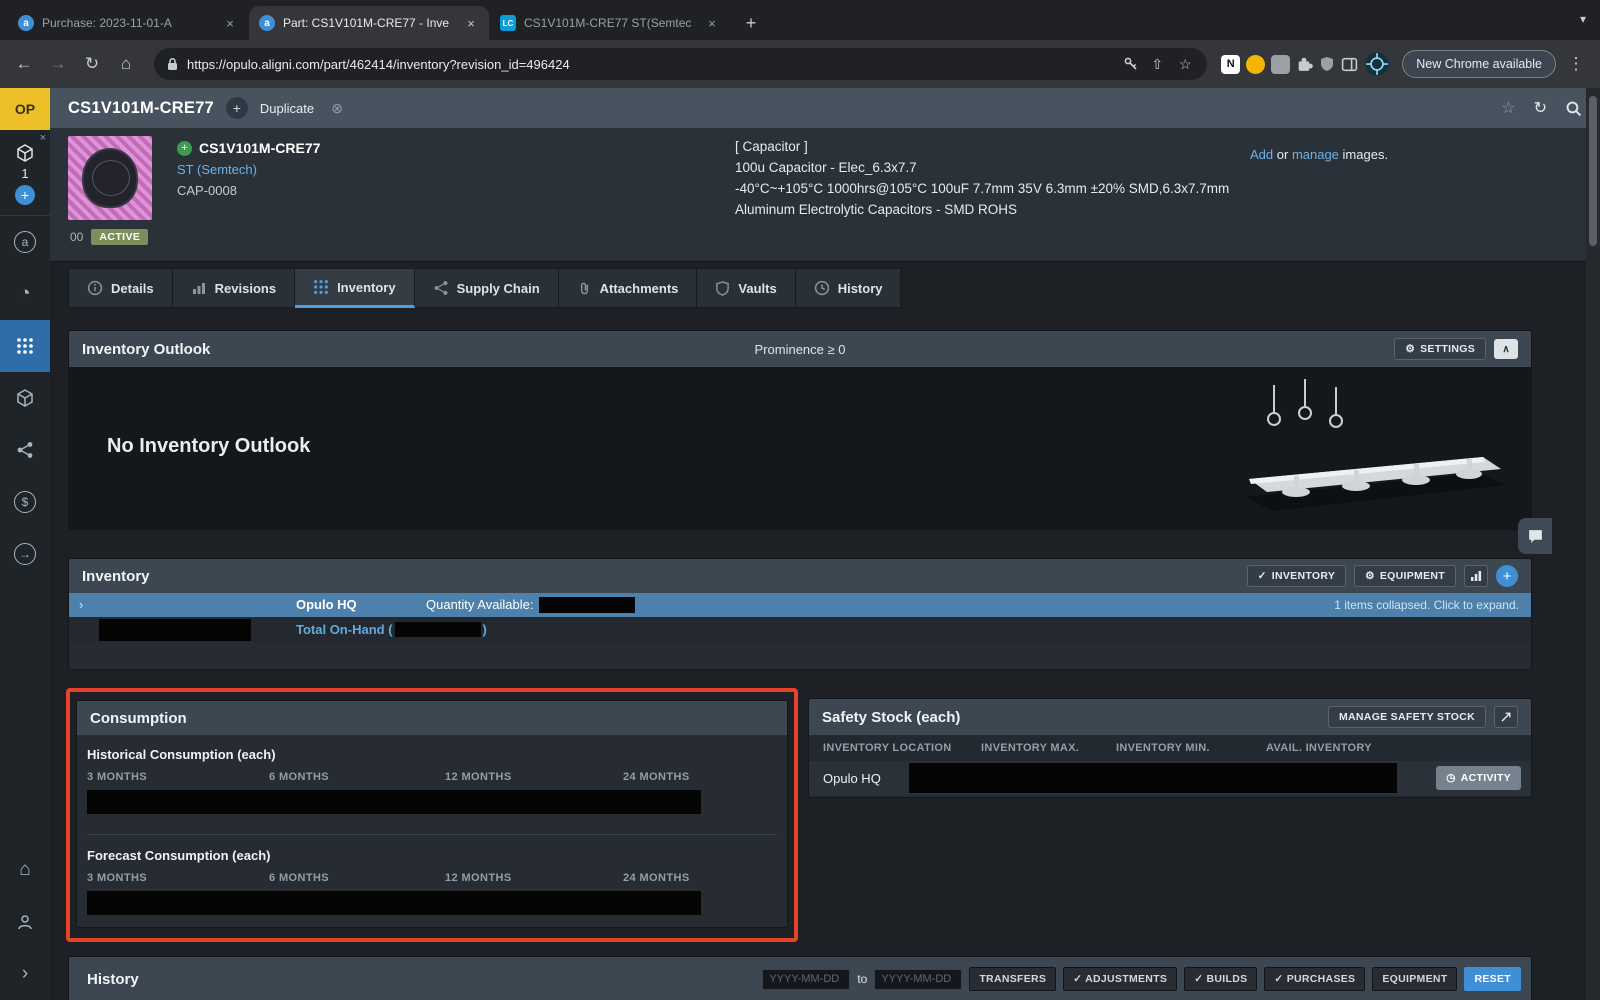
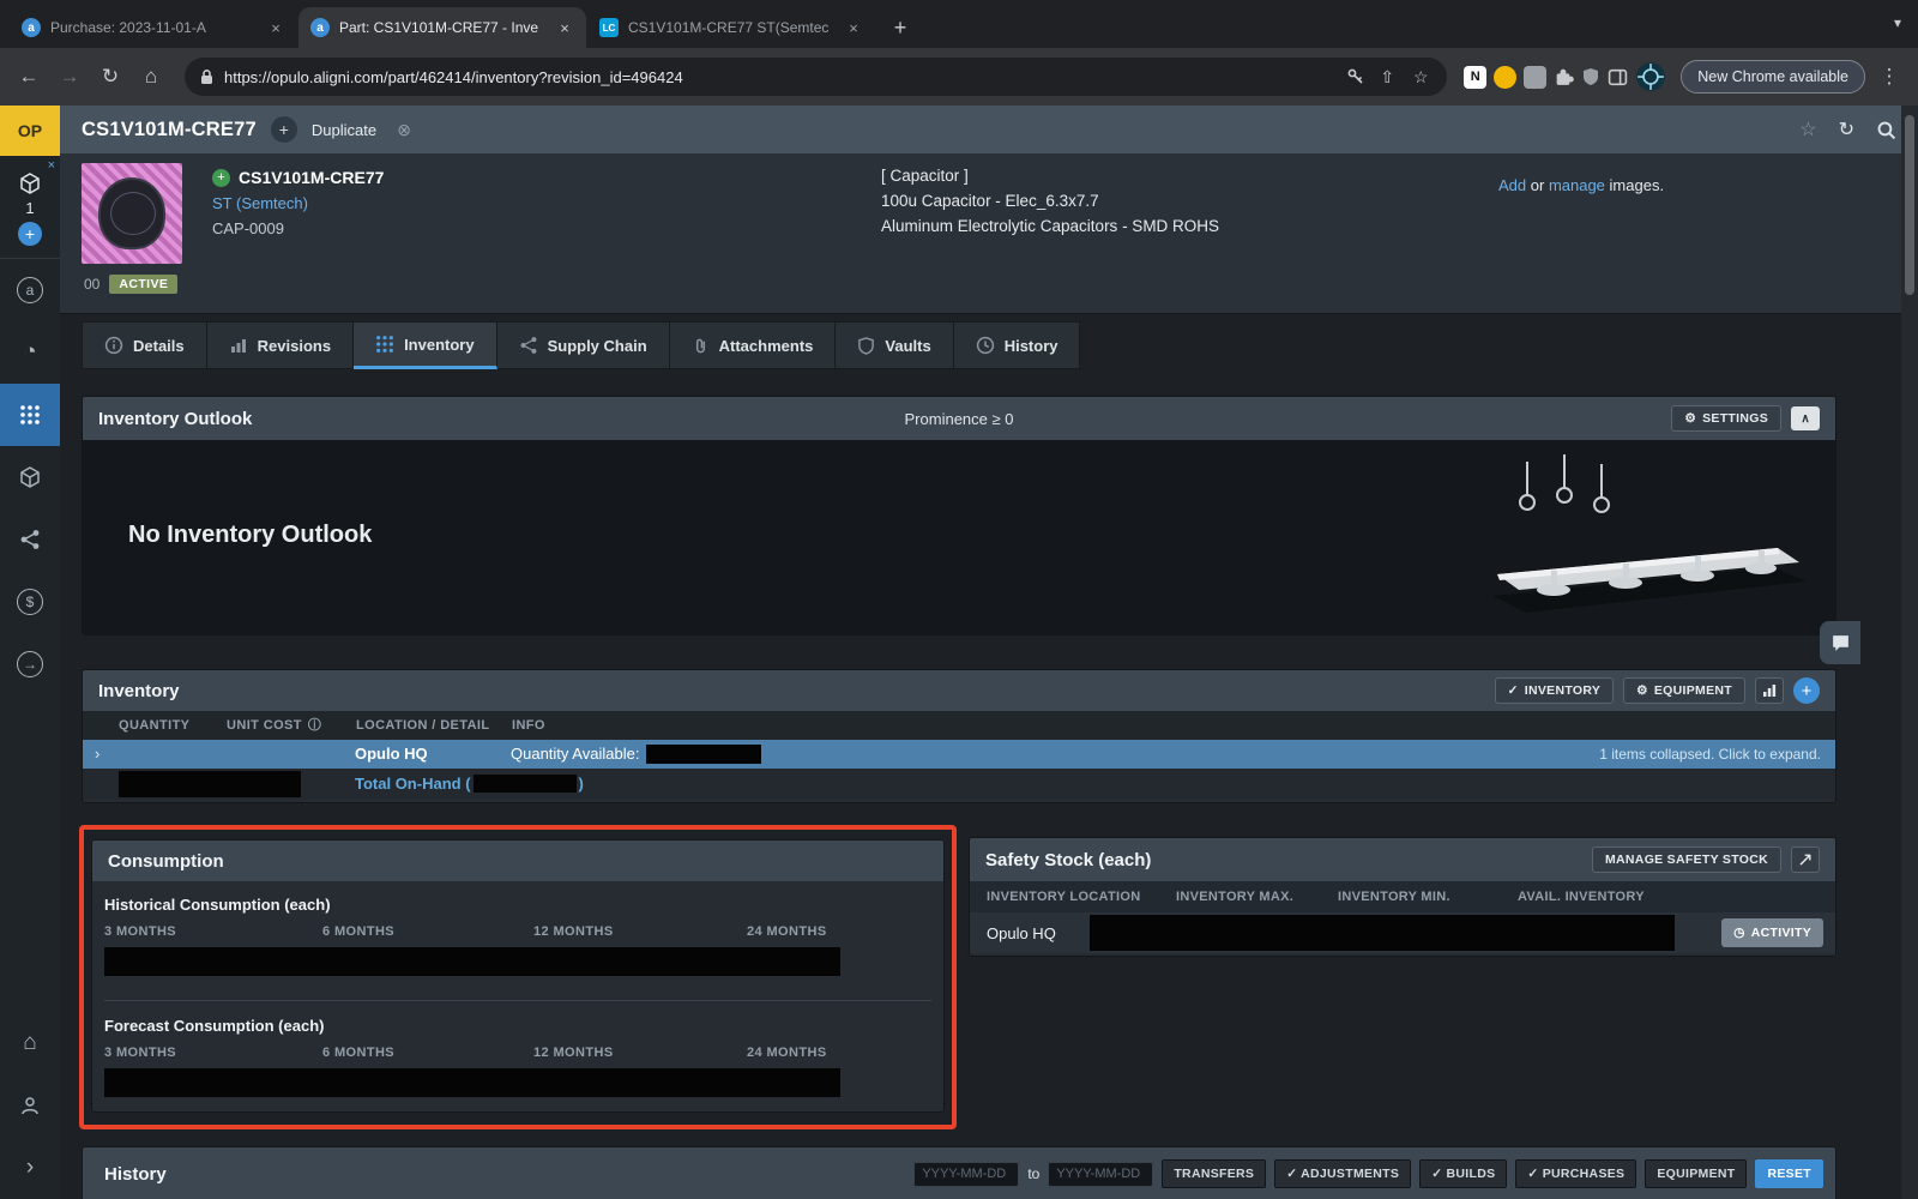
  a
  Purchase: 2023-11-01-A
  ×
  a
  Part: CS1V101M-CRE77 - Inve
  ×
  LC
  CS1V101M-CRE77 ST(Semtec
  ×
  +
  ▾
  ←
  →
  ↻
  ⌂
  https://opulo.aligni.com/part/462414/inventory?revision_id=496424
  ⇧
  ☆
  N
  New Chrome available
  ⋮
  CS1V101M-CRE77
  +
  Duplicate
  ⊗
  ☆
  ↻
  OP
  ×
  1
  +
  a
  ◔
  $
  →
  ⌂
  ›
  00
  ACTIVE
  +
  CS1V101M-CRE77
  ST (Semtech)
- CAP-0008
+ CAP-0009
  [ Capacitor ]
  100u Capacitor - Elec_6.3x7.7
- -40°C~+105°C 1000hrs@105°C 100uF 7.7mm 35V 6.3mm ±20% SMD,6.3x7.7mm
  Aluminum Electrolytic Capacitors - SMD ROHS
  Add or manage images.
  Details
  Revisions
  Inventory
  Supply Chain
  Attachments
  Vaults
  History
  Inventory Outlook
  Prominence ≥ 0
  ⚙
  SETTINGS
  ∧
  No Inventory Outlook
  Inventory
  ✓
  INVENTORY
  ⚙
  EQUIPMENT
  +
+ QUANTITY
+ UNIT COST
+ ⓘ
+ LOCATION / DETAIL
+ INFO
  ›
  Opulo HQ
  Quantity Available:
  1 items collapsed. Click to expand.
  Total On-Hand (
  )
  Consumption
  Historical Consumption (each)
  3 MONTHS
  6 MONTHS
  12 MONTHS
  24 MONTHS
  Forecast Consumption (each)
  3 MONTHS
  6 MONTHS
  12 MONTHS
  24 MONTHS
  Safety Stock (each)
  MANAGE SAFETY STOCK
  ↗
  INVENTORY LOCATION
  INVENTORY MAX.
  INVENTORY MIN.
  AVAIL. INVENTORY
  Opulo HQ
  ◷
  ACTIVITY
  History
  YYYY-MM-DD
  to
  YYYY-MM-DD
  TRANSFERS
  ✓ ADJUSTMENTS
  ✓ BUILDS
  ✓ PURCHASES
  EQUIPMENT
  RESET
